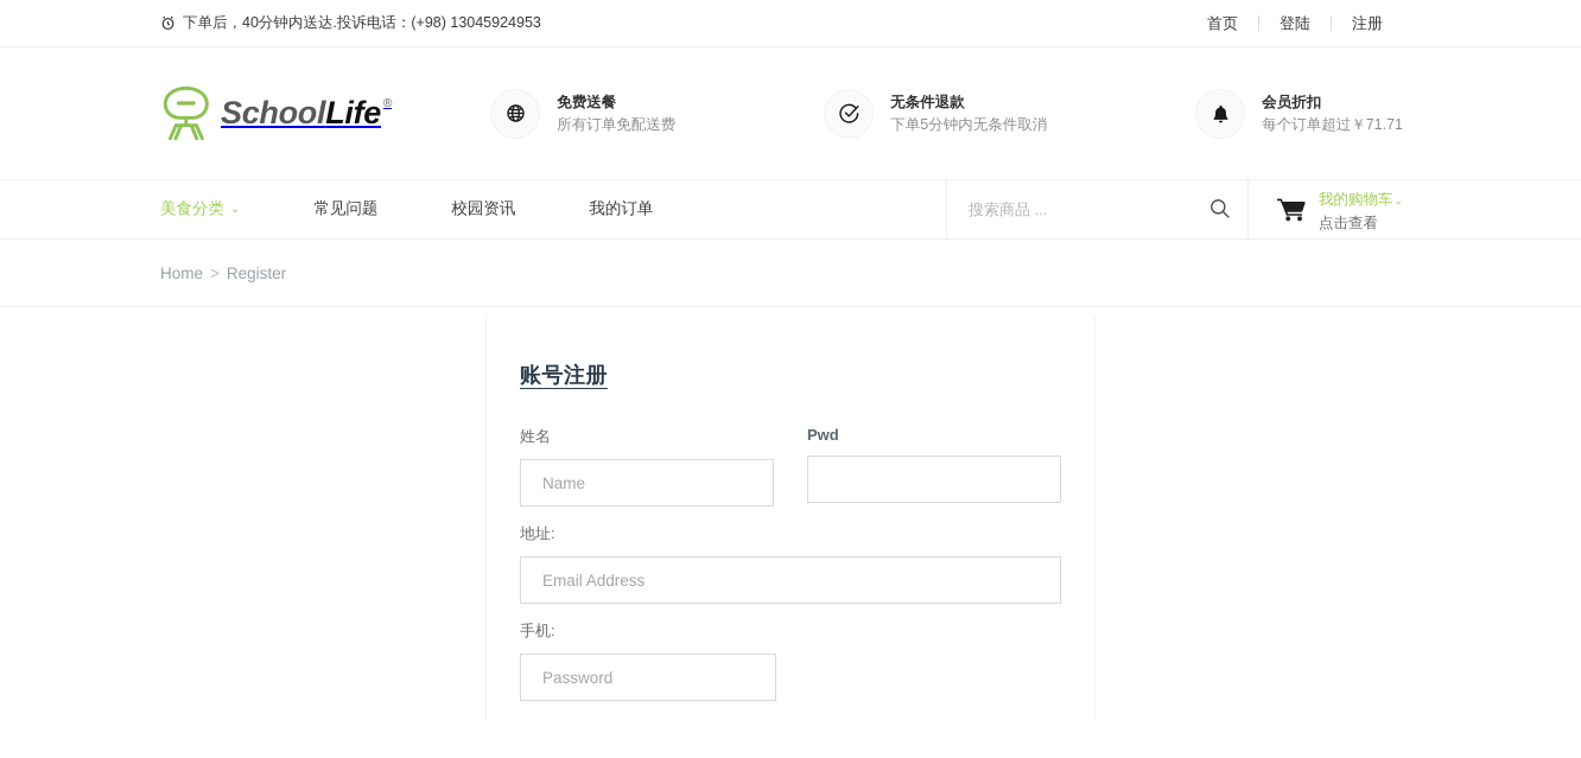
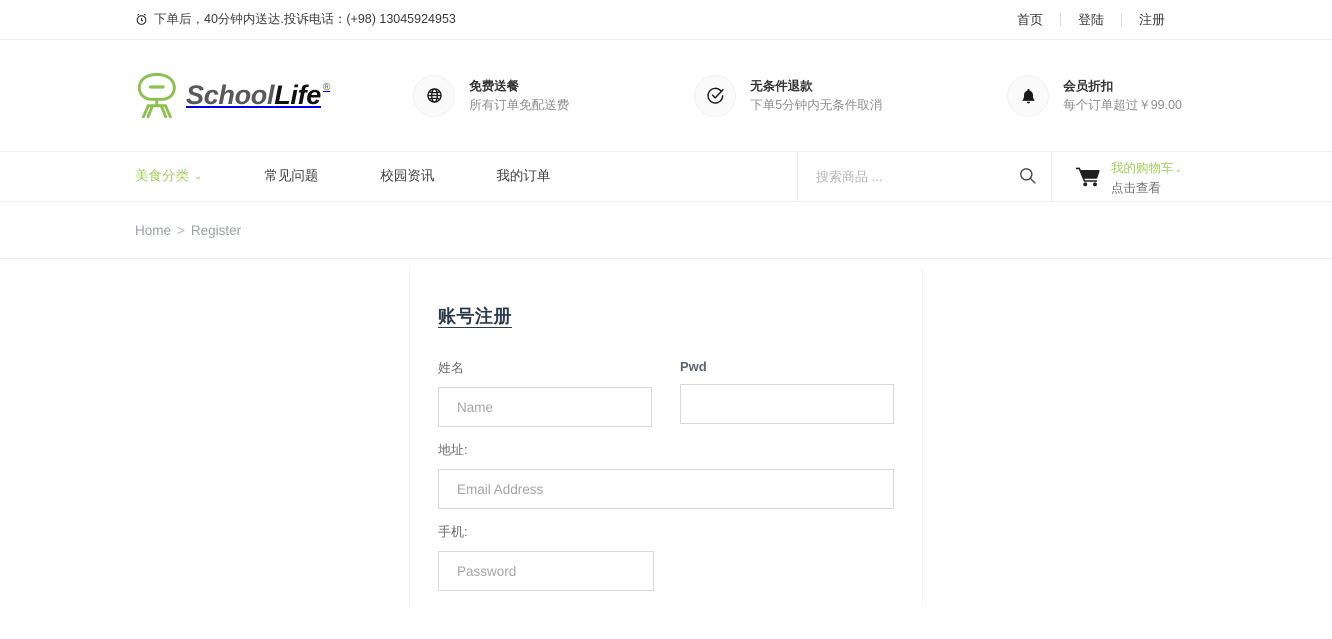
  下单后，40分钟内送达.投诉电话：(+98) 13045924953
  首页
  登陆
  注册
  School
  Life
  ®
  免费送餐
  所有订单免配送费
  无条件退款
  下单5分钟内无条件取消
  会员折扣
- 每个订单超过￥71.71
+ 每个订单超过￥99.00
  美食分类 ⌄
  常见问题
  校园资讯
  我的订单
  搜索商品 ...
  我的购物车⌄
  点击查看
  Home
  >
  Register
  账号注册
  姓名
  Name
  Pwd
  地址:
  Email Address
  手机:
  Password
